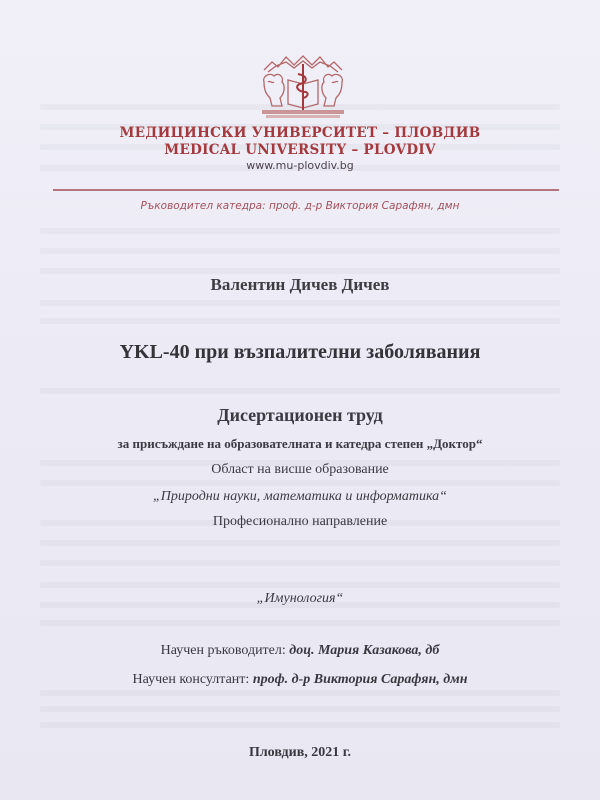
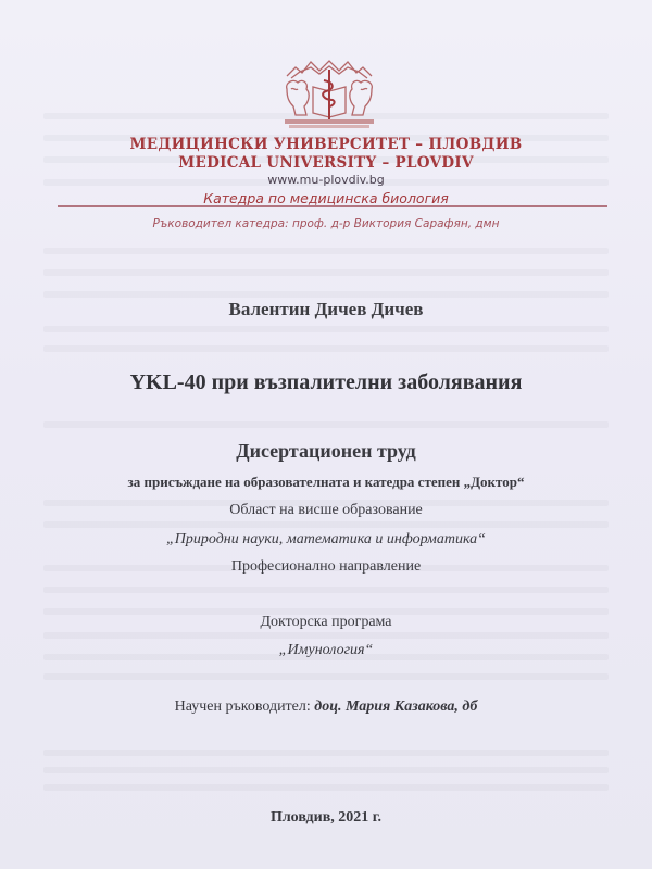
  МЕДИЦИНСКИ УНИВЕРСИТЕТ – ПЛОВДИВ
  MEDICAL UNIVERSITY – PLOVDIV
  www.mu-plovdiv.bg
+ Катедра по медицинска биология
  Ръководител катедра: проф. д-р Виктория Сарафян, дмн
  Валентин Дичев Дичев
  YKL-40 при възпалителни заболявания
  Дисертационен труд
  за присъждане на образователната и катедра степен „Доктор“
  Област на висше образование
  „Природни науки, математика и информатика“
  Професионално направление
+ Докторска програма
  „Имунология“
  Научен ръководител: доц. Мария Казакова, дб
- Научен консултант: проф. д-р Виктория Сарафян, дмн
  Пловдив, 2021 г.
